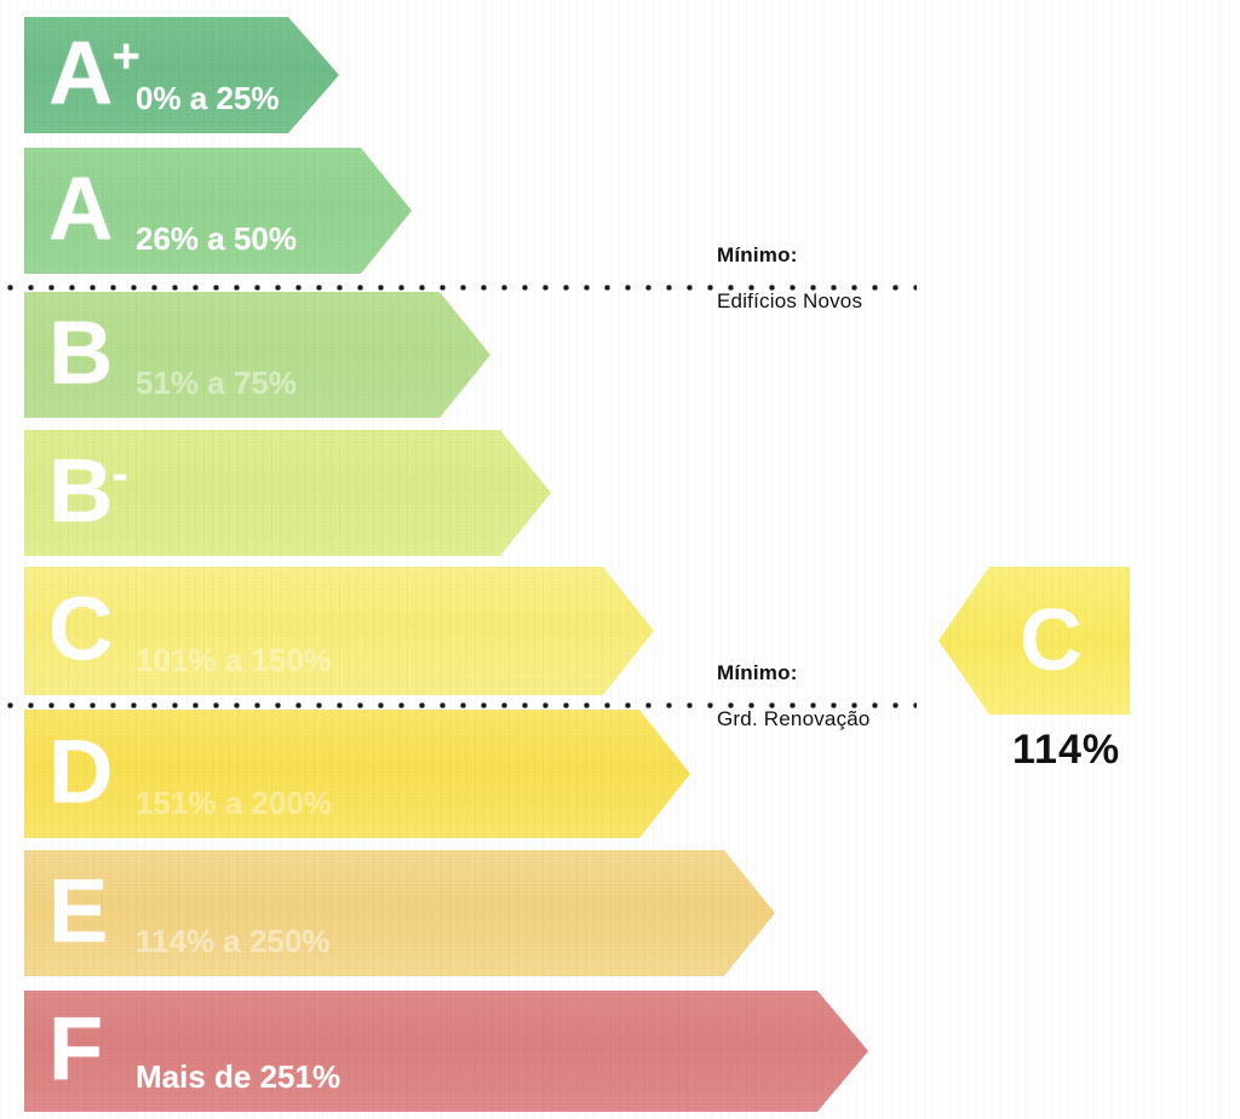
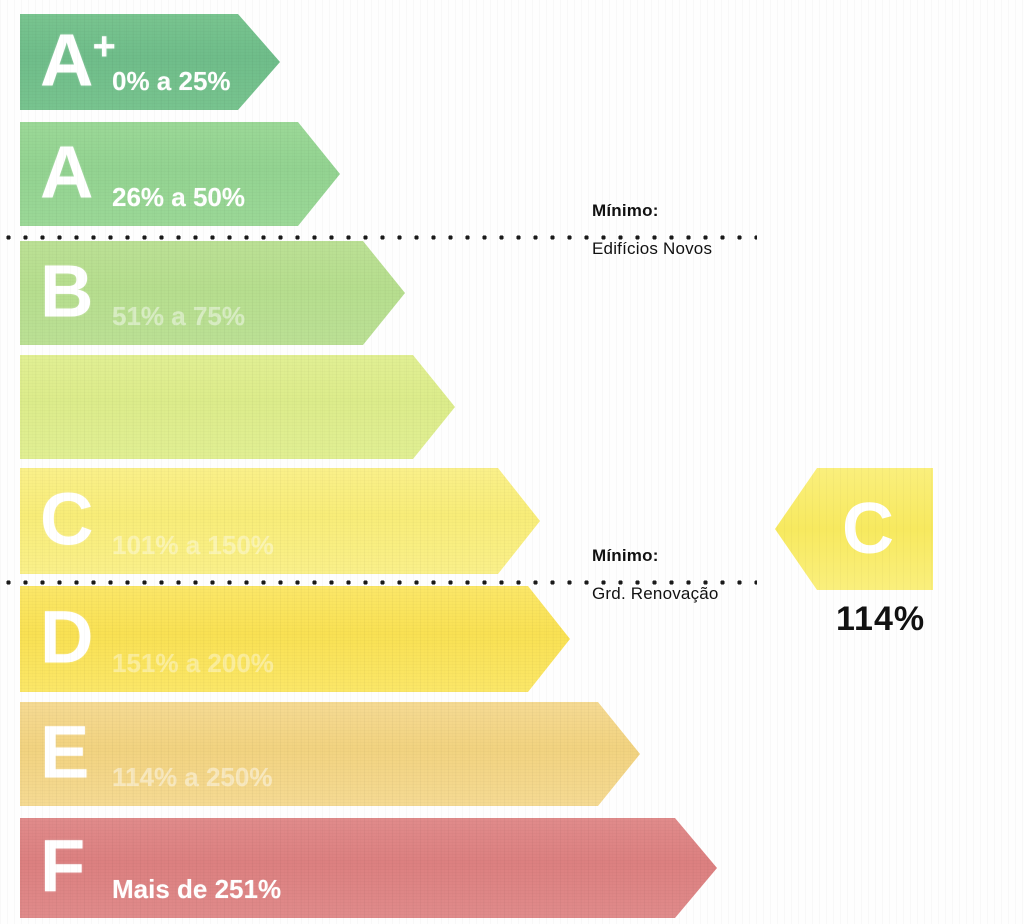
  A+
  0% a 25%
  A
  26% a 50%
  B
  51% a 75%
- B-
  C
  101% a 150%
  D
  151% a 200%
  E
  114% a 250%
  F
  Mais de 251%
  Mínimo:
  Edifícios Novos
  Mínimo:
  Grd. Renovação
  C
  114%
